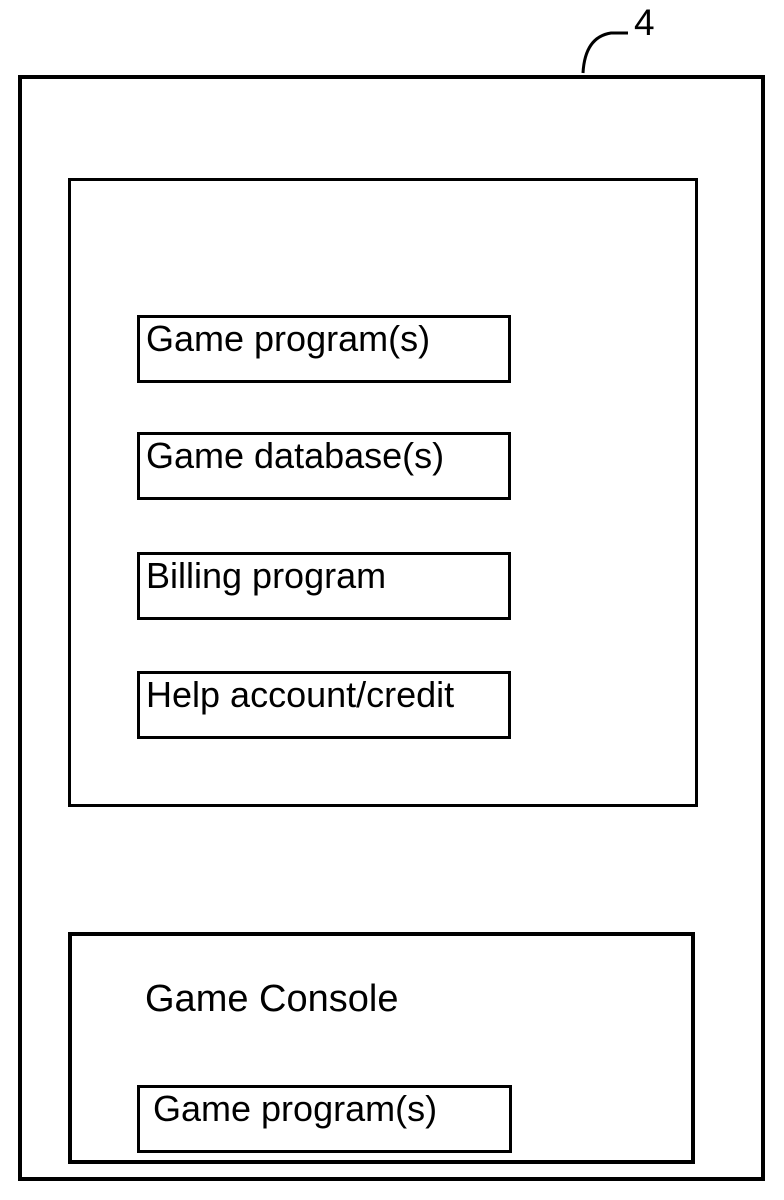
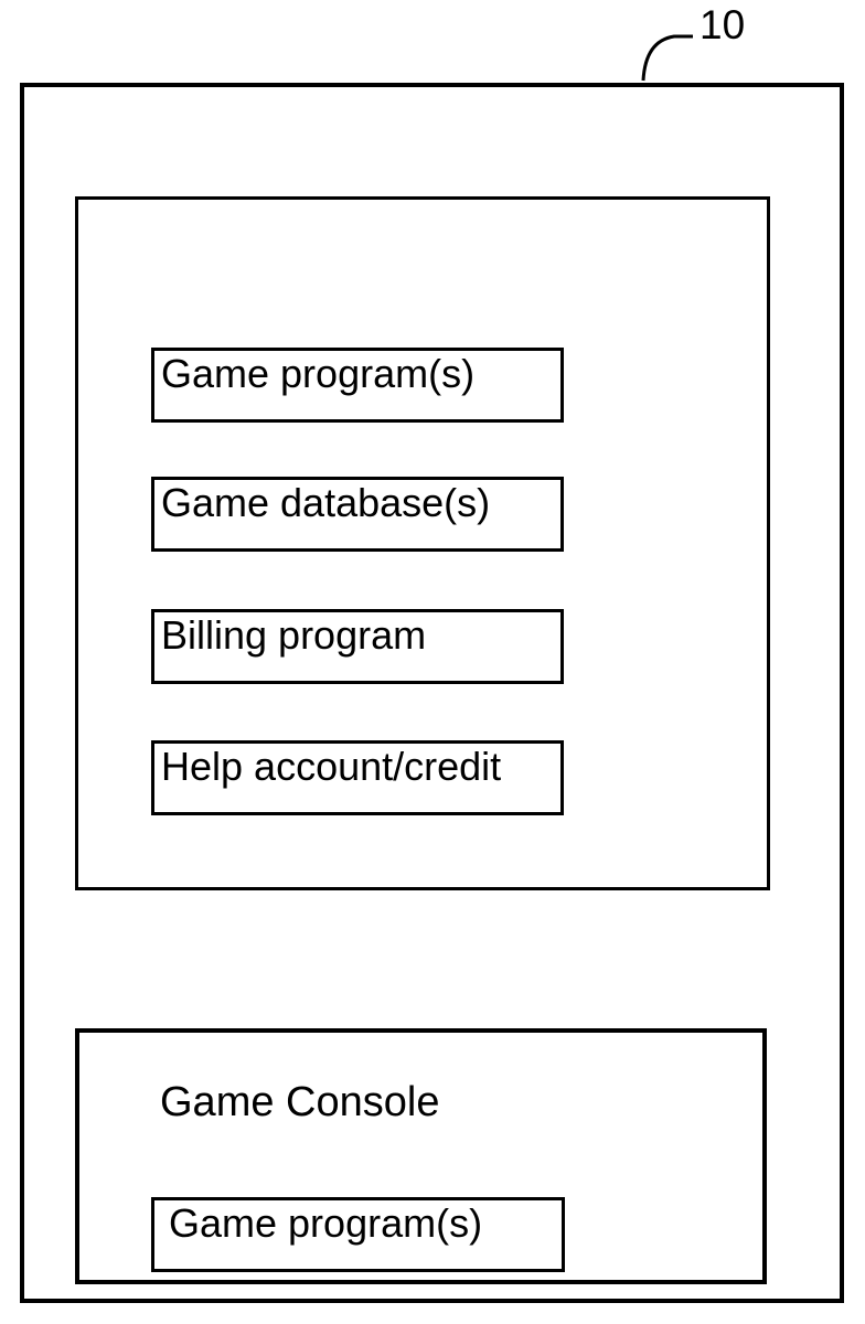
- 4
+ 10
  Game program(s)
  Game database(s)
  Billing program
  Help account/credit
  Game Console
  Game program(s)
